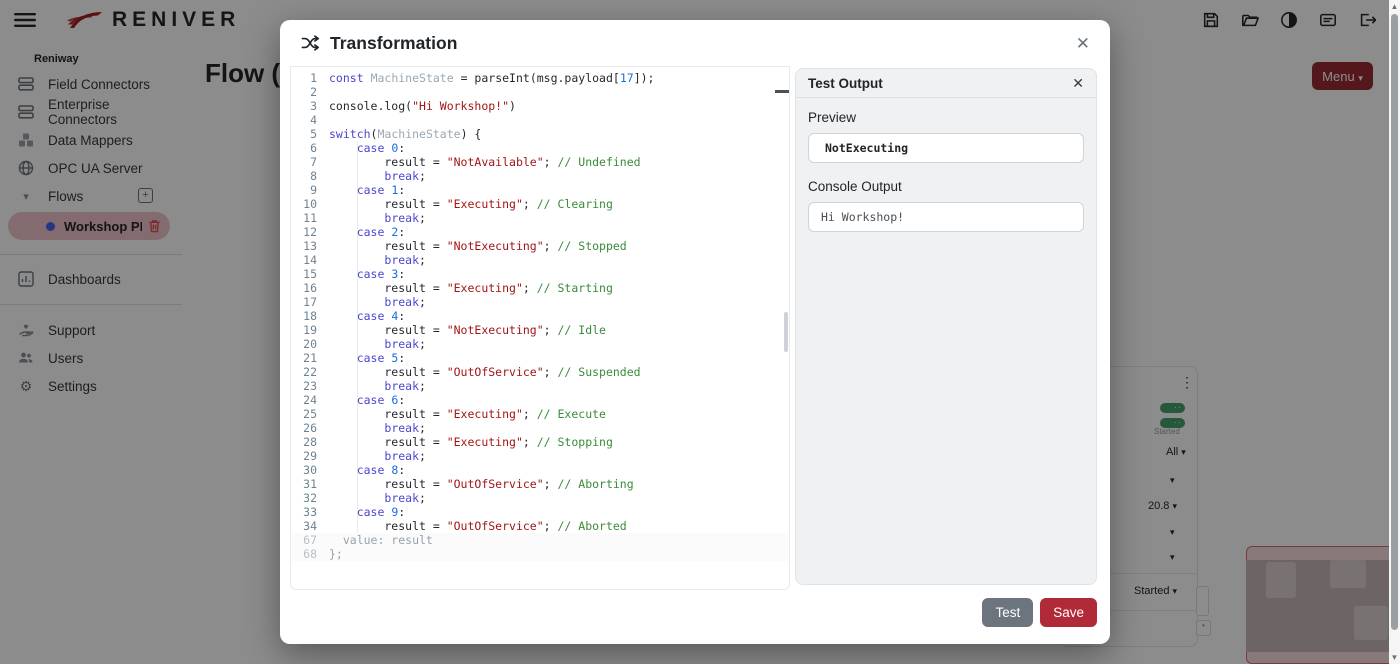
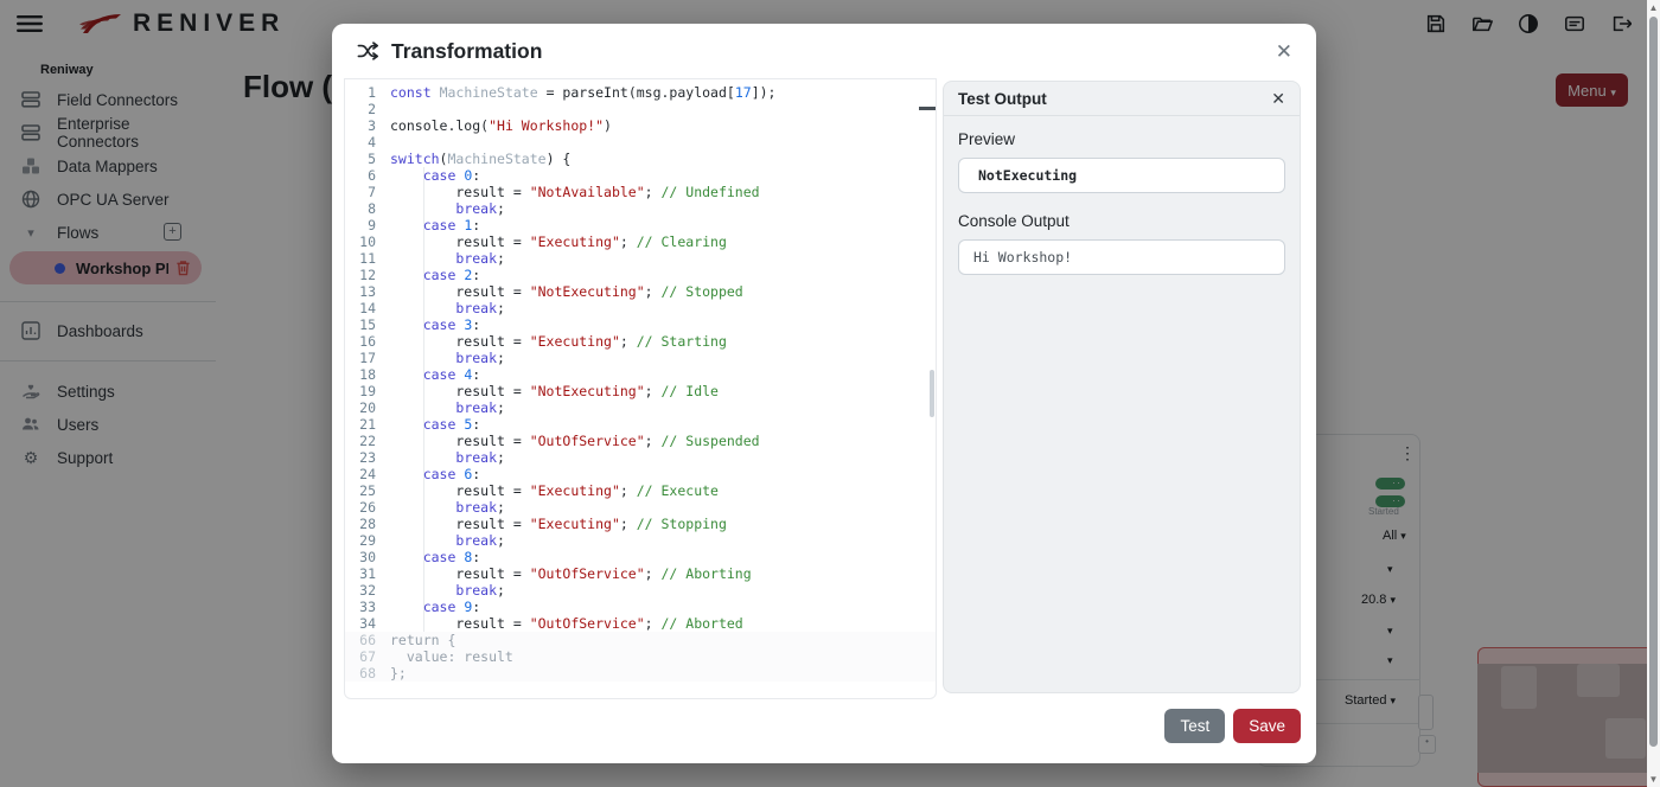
  RENIVER
  Reniway
  Field Connectors
  Enterprise Connectors
  Data Mappers
  OPC UA Server
  ▾
  Flows
  +
  Workshop P
  Dashboards
- Support
+ Settings
  Users
  ⚙
- Settings
+ Support
  Flow (
  Menu ▾
  ⋮
  Started
  All ▾
  ▾
  20.8 ▾
  ▾
  ▾
  Started ▾
  •
  Transformation
  ✕
  1
  const MachineState = parseInt(msg.payload[17]);
  2
  3
  console.log("Hi Workshop!")
  4
  5
  switch(MachineState) {
  6
  case 0:
  7
  result = "NotAvailable"; // Undefined
  8
  break;
  9
  case 1:
  10
  result = "Executing"; // Clearing
  11
  break;
  12
  case 2:
  13
  result = "NotExecuting"; // Stopped
  14
  break;
  15
  case 3:
  16
  result = "Executing"; // Starting
  17
  break;
  18
  case 4:
  19
  result = "NotExecuting"; // Idle
  20
  break;
  21
  case 5:
  22
  result = "OutOfService"; // Suspended
  23
  break;
  24
  case 6:
  25
  result = "Executing"; // Execute
  26
  break;
  28
  result = "Executing"; // Stopping
  29
  break;
  30
  case 8:
  31
  result = "OutOfService"; // Aborting
  32
  break;
  33
  case 9:
  34
  result = "OutOfService"; // Aborted
+ 66
+ return {
  67
  value: result
  68
  };
  Test Output
  ✕
  Preview
  NotExecuting
  Console Output
  Hi Workshop!
  Test
  Save
  ▲
  ▼
